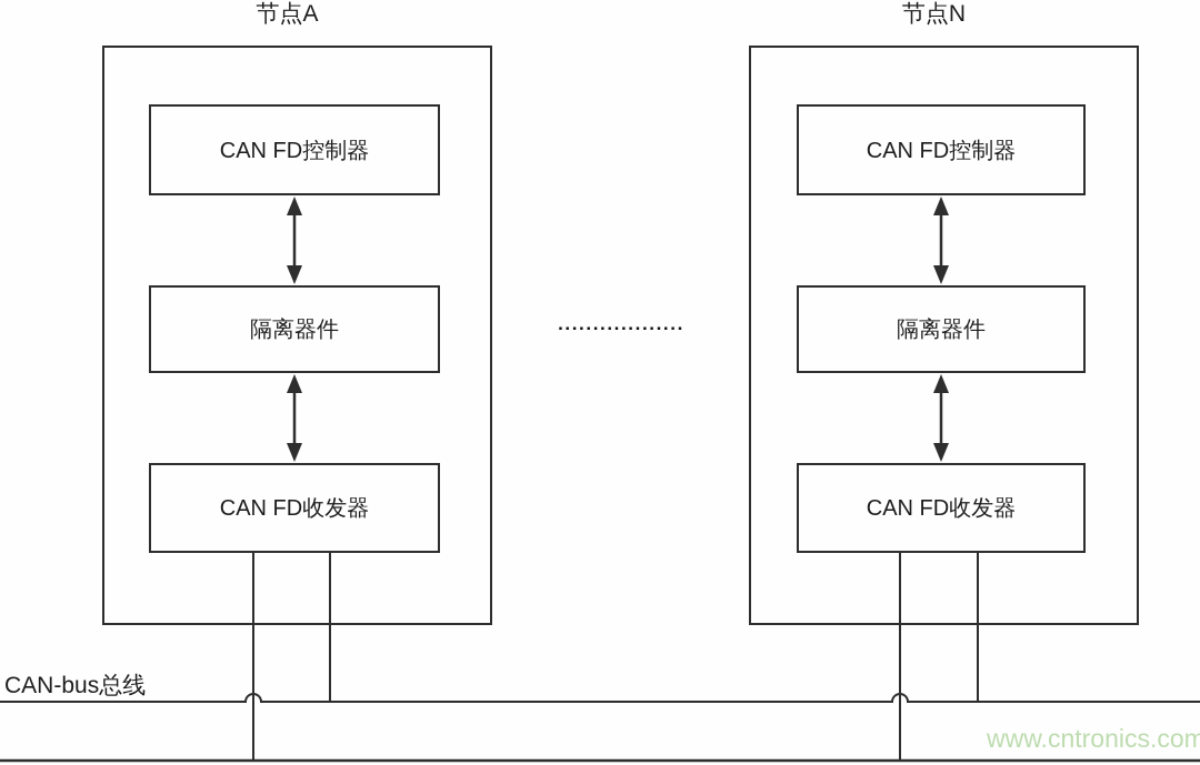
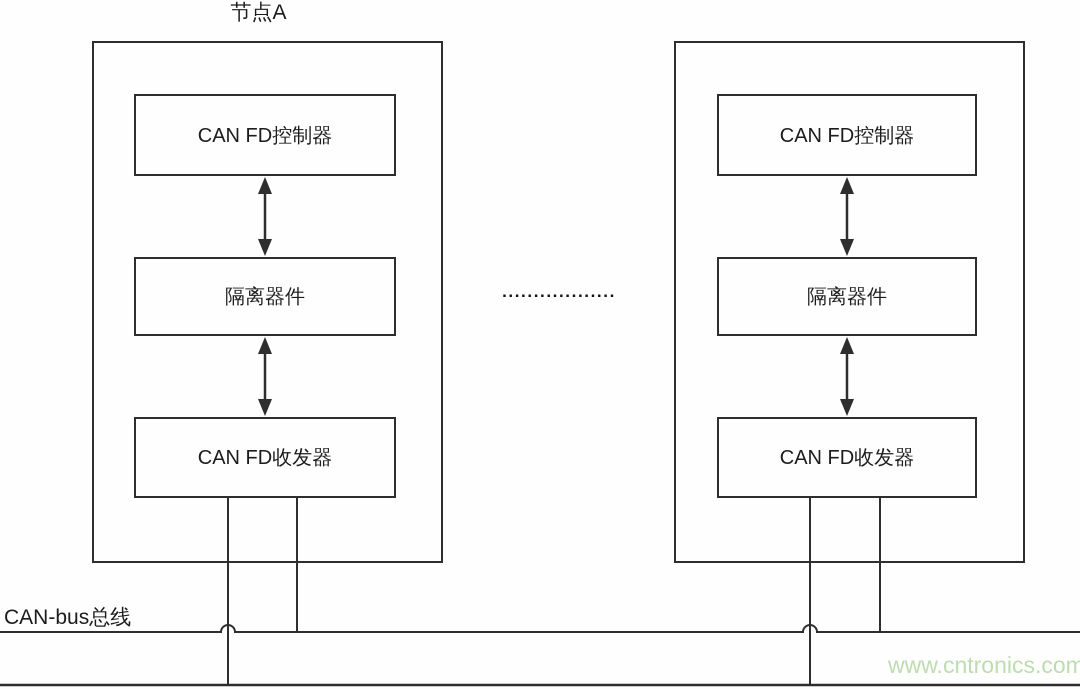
  节点A
- 节点N
  CAN FD控制器
  隔离器件
  CAN FD收发器
  CAN FD控制器
  隔离器件
  CAN FD收发器
  ..................
  CAN-bus总线
  www.cntronics.com
